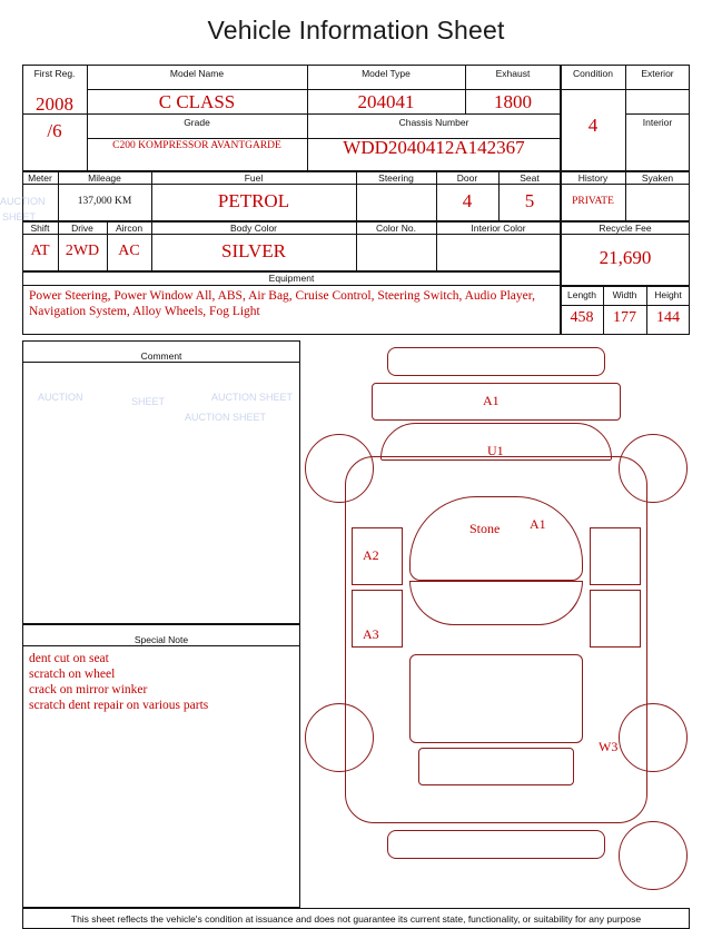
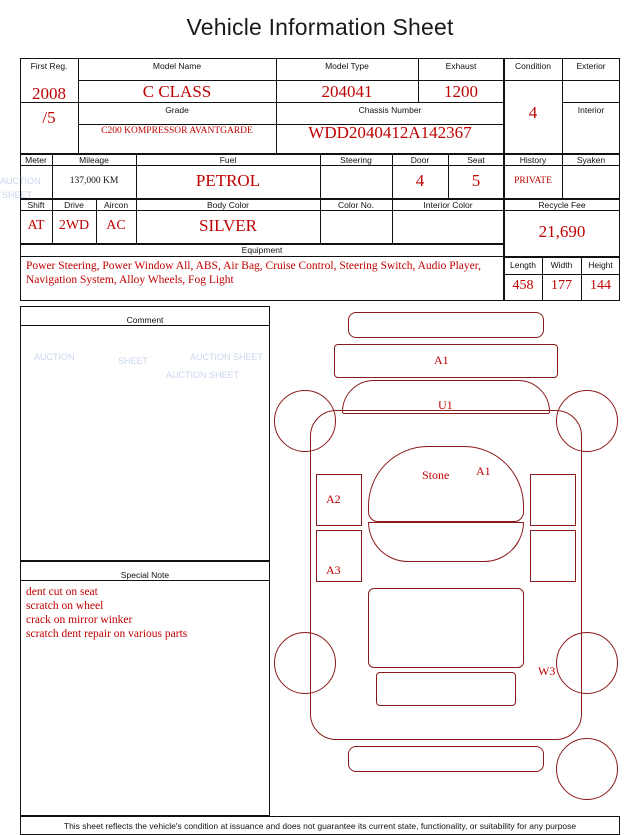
  Vehicle Information Sheet
  First Reg.
  2008
- /6
+ /5
  Model Name
  C CLASS
  Model Type
  204041
  Exhaust
- 1800
+ 1200
  Grade
  C200 KOMPRESSOR AVANTGARDE
  Chassis Number
  WDD2040412A142367
  Condition
  4
  Exterior
  Interior
  Meter
  Mileage
  137,000 KM
  Fuel
  PETROL
  Steering
  Door
  4
  Seat
  5
  History
  PRIVATE
  Syaken
  Shift
  AT
  Drive
  2WD
  Aircon
  AC
  Body Color
  SILVER
  Color No.
  Interior Color
  Recycle Fee
  21,690
  Equipment
  Power Steering, Power Window All, ABS, Air Bag, Cruise Control, Steering Switch, Audio Player, Navigation System, Alloy Wheels, Fog Light
  Length
  458
  Width
  177
  Height
  144
  Comment
  AUCTION
  SHEET
  AUCTION SHEET
  AUCTION SHEET
  AUCTION
  SHEET
  Special Note
  dent cut on seat
  scratch on wheel
  crack on mirror winker
  scratch dent repair on various parts
  A1
  U1
  Stone
  A1
  A2
  A3
  W3
  This sheet reflects the vehicle's condition at issuance and does not guarantee its current state, functionality, or suitability for any purpose
